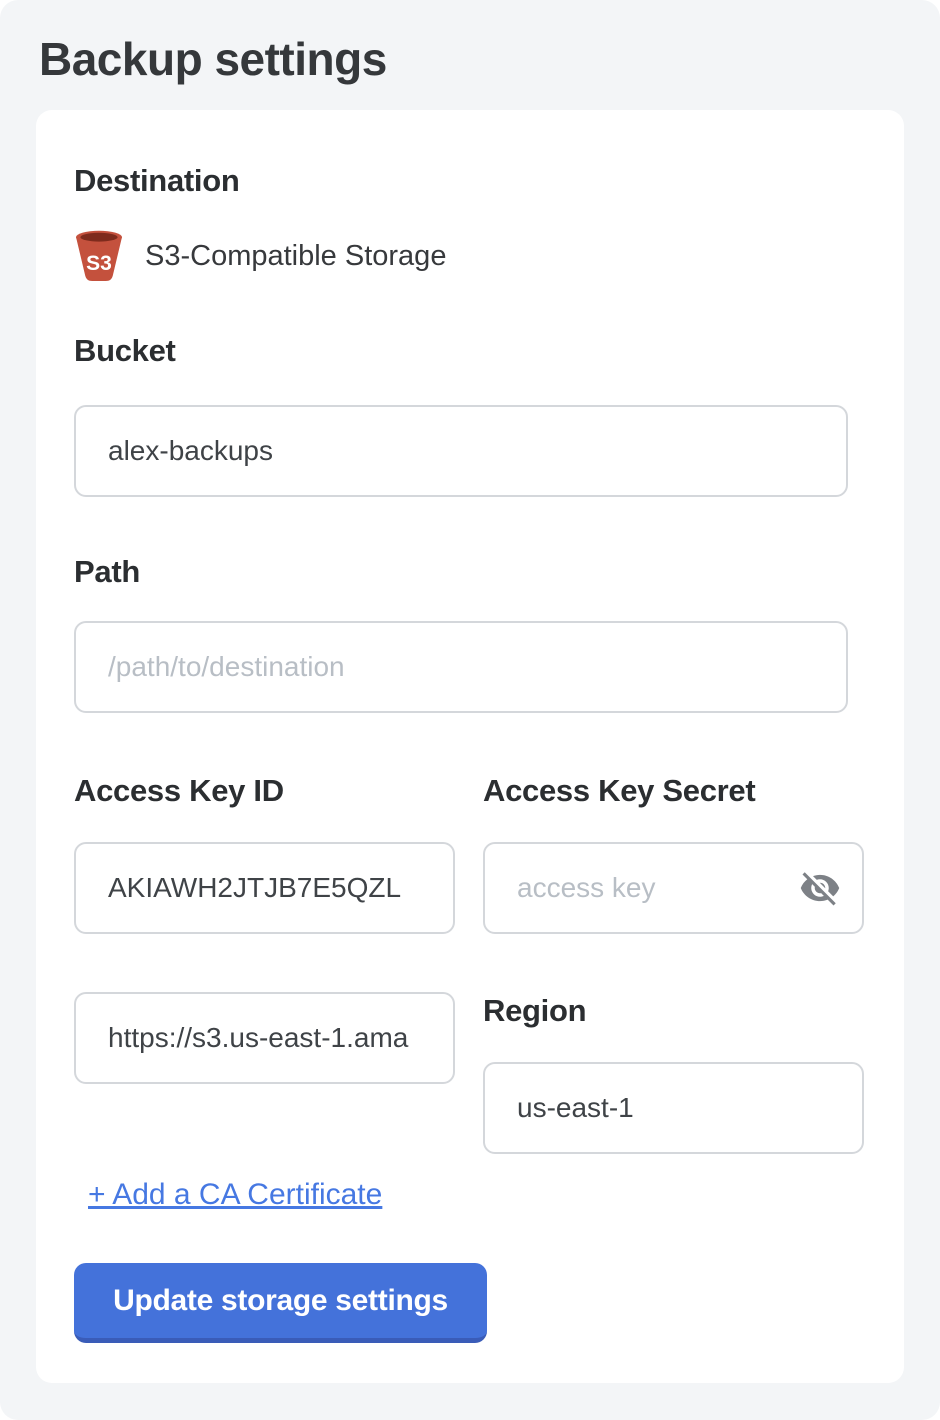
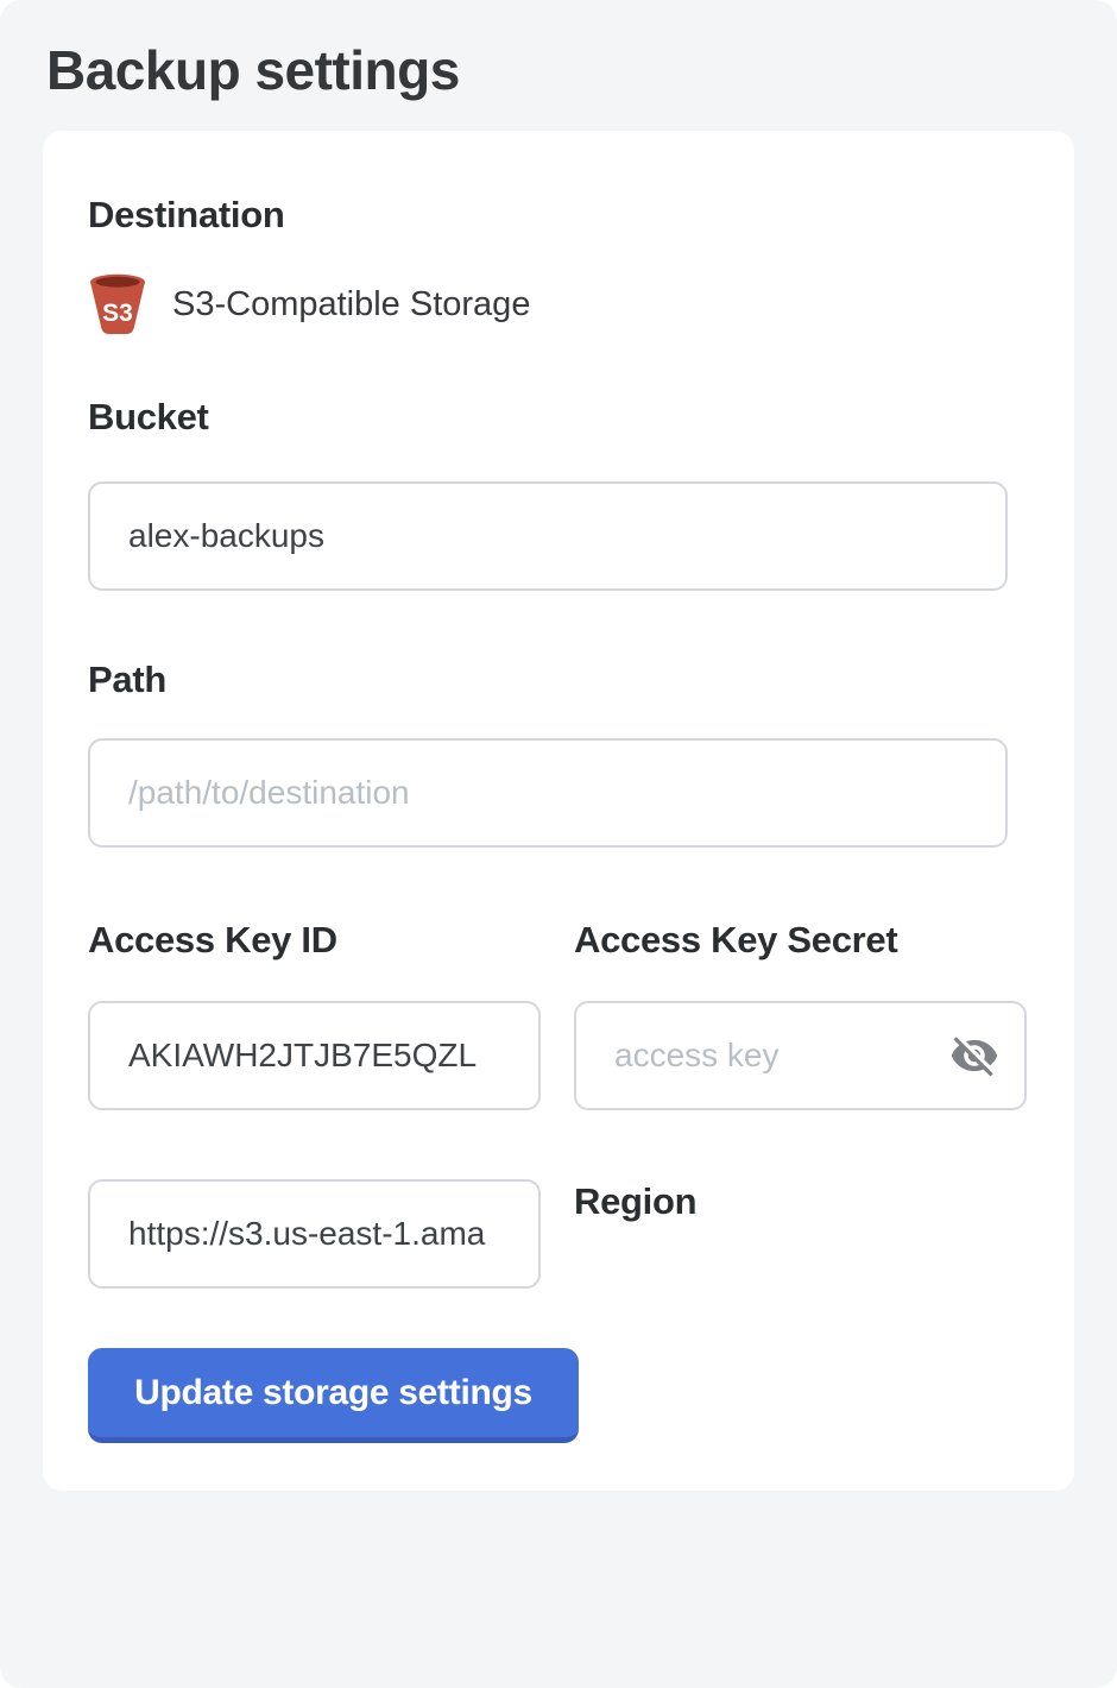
  Backup settings
  Destination
  S3
  S3-Compatible Storage
  Bucket
  alex-backups
  Path
  /path/to/destination
  Access Key ID
  AKIAWH2JTJB7E5QZL
  Access Key Secret
  access key
  https://s3.us-east-1.ama
  Region
- us-east-1
- + Add a CA Certificate
  Update storage settings
